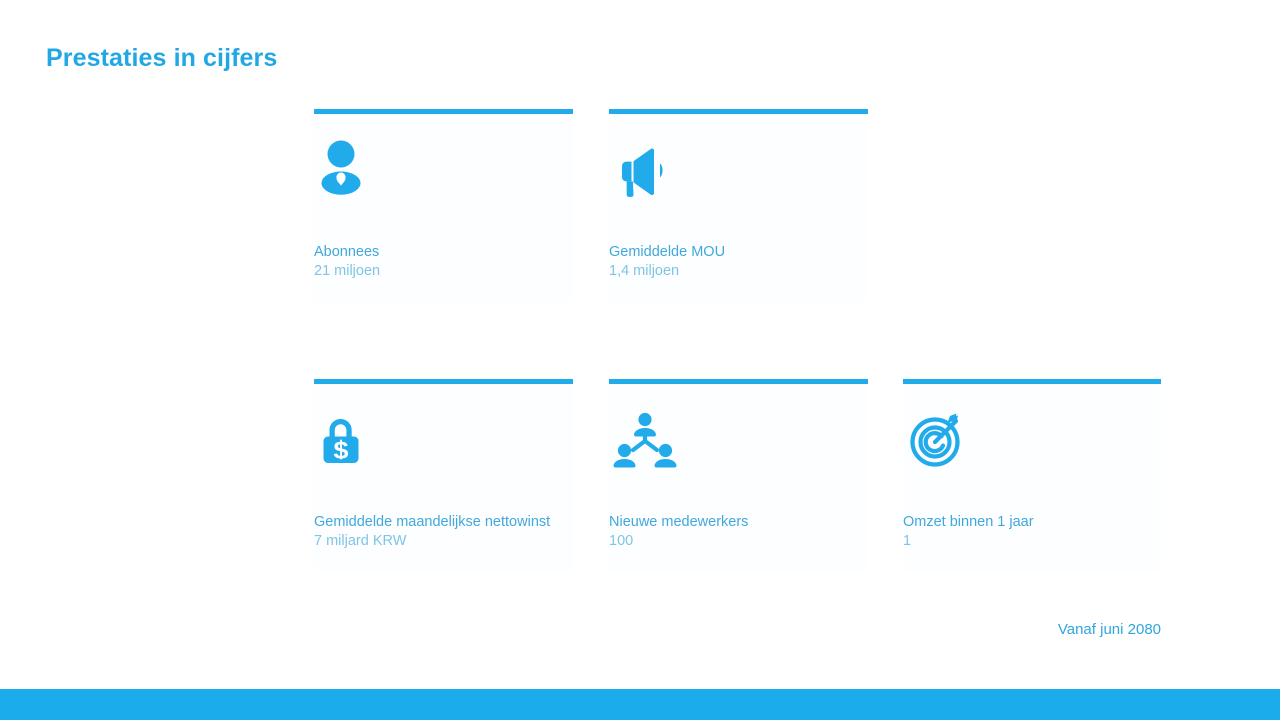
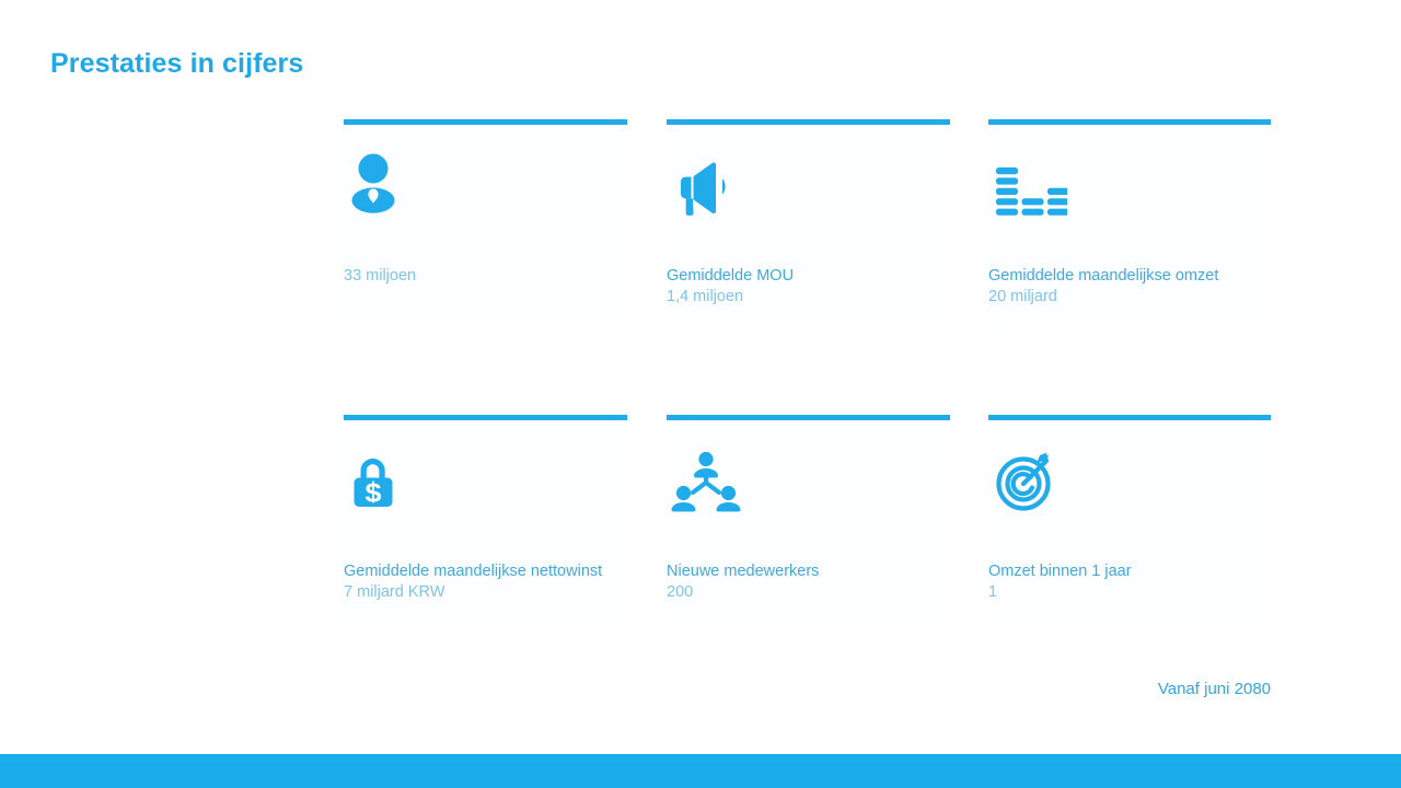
  Prestaties in cijfers
- Abonnees
- 21 miljoen
+ 33 miljoen
  Gemiddelde MOU
  1,4 miljoen
+ Gemiddelde maandelijkse omzet
+ 20 miljard
  Gemiddelde maandelijkse nettowinst
  7 miljard KRW
  Nieuwe medewerkers
- 100
+ 200
  Omzet binnen 1 jaar
  1
  Vanaf juni 2080
